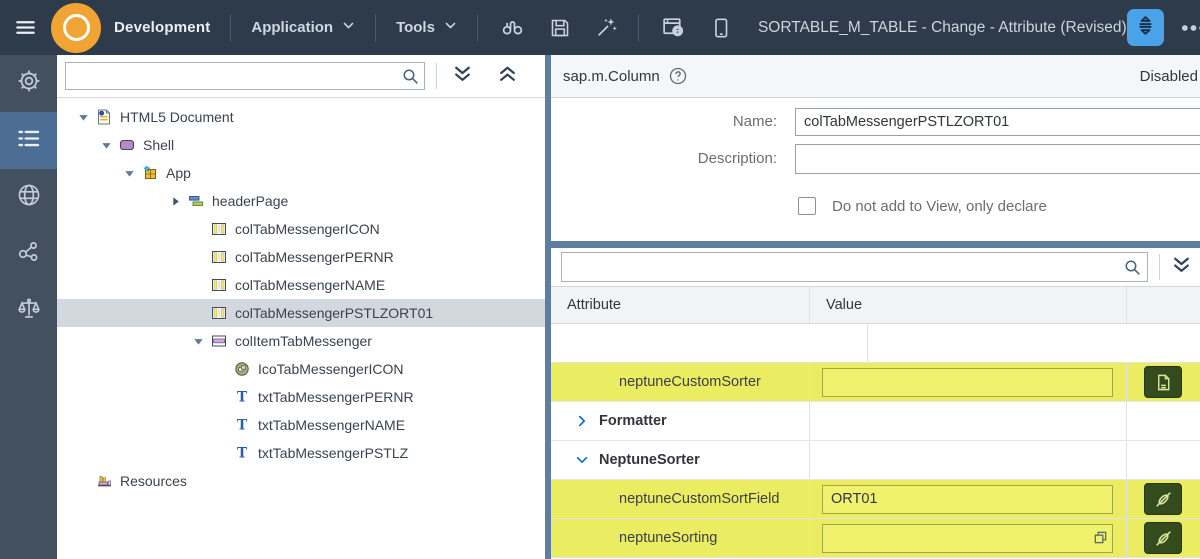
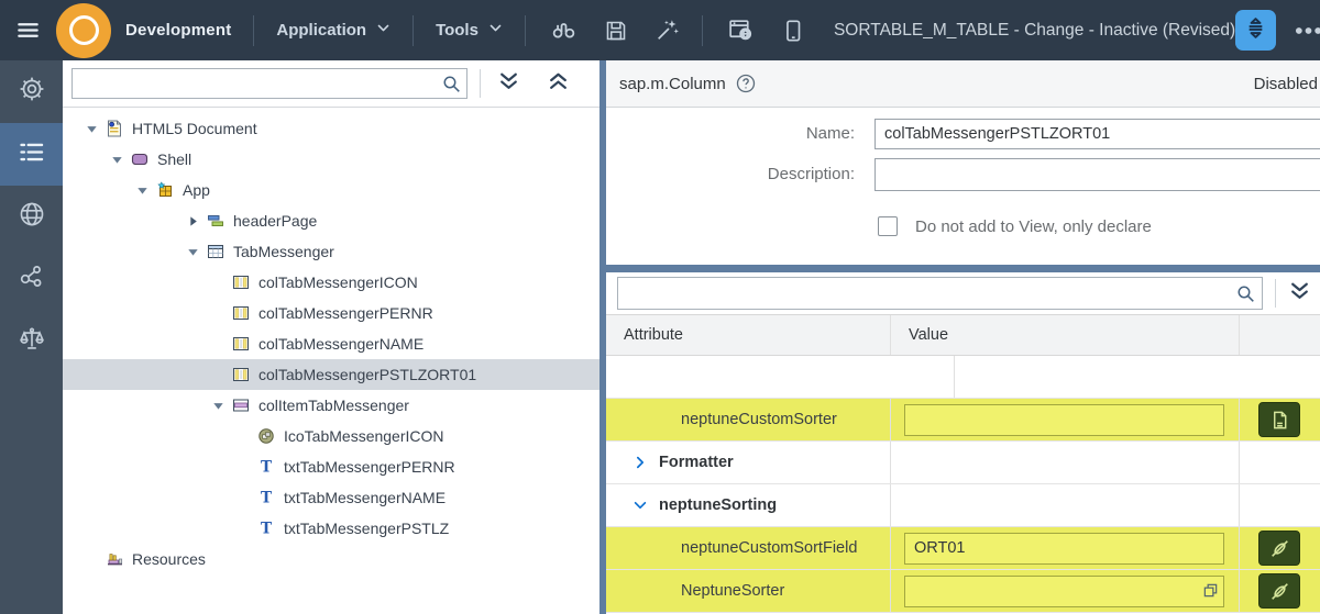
  Development
  Application
  Tools
- SORTABLE_M_TABLE - Change - Attribute (Revised)
+ SORTABLE_M_TABLE - Change - Inactive (Revised)
  HTML5 Document
  Shell
  App
  headerPage
+ TabMessenger
  colTabMessengerICON
  colTabMessengerPERNR
  colTabMessengerNAME
  colTabMessengerPSTLZORT01
  colItemTabMessenger
  IcoTabMessengerICON
  T
  txtTabMessengerPERNR
  T
  txtTabMessengerNAME
  T
  txtTabMessengerPSTLZ
  Resources
  sap.m.Column
  Disabled
  Name:
  colTabMessengerPSTLZORT01
  Description:
  Do not add to View, only declare
  Attribute
  Value
  neptuneCustomSorter
  Formatter
- NeptuneSorter
+ neptuneSorting
  neptuneCustomSortField
  ORT01
- neptuneSorting
+ NeptuneSorter
